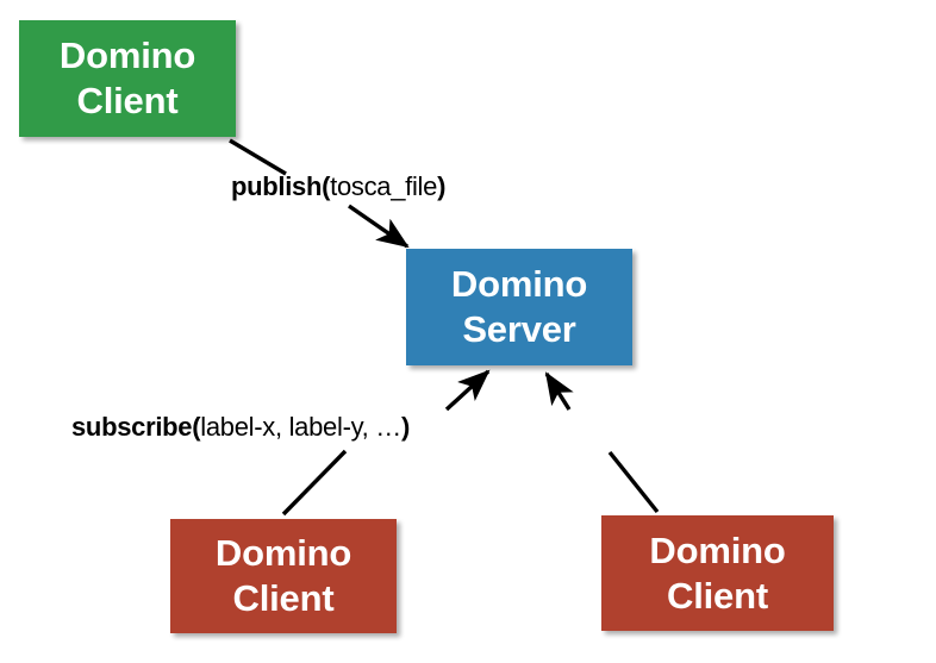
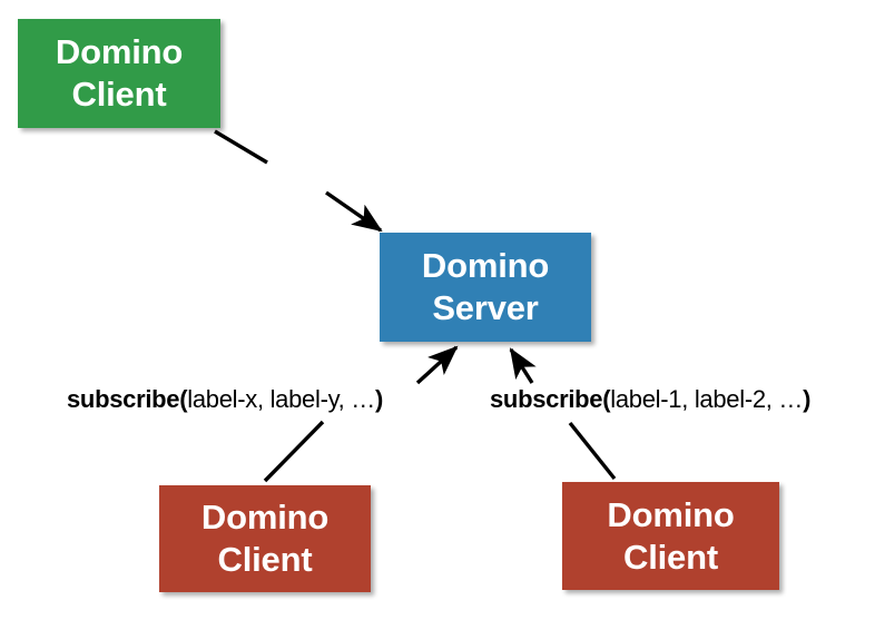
  Domino
  Client
  Domino
  Server
  Domino
  Client
  Domino
  Client
- publish(tosca_file)
  subscribe(label-x, label-y, …)
+ subscribe(label-1, label-2, …)
